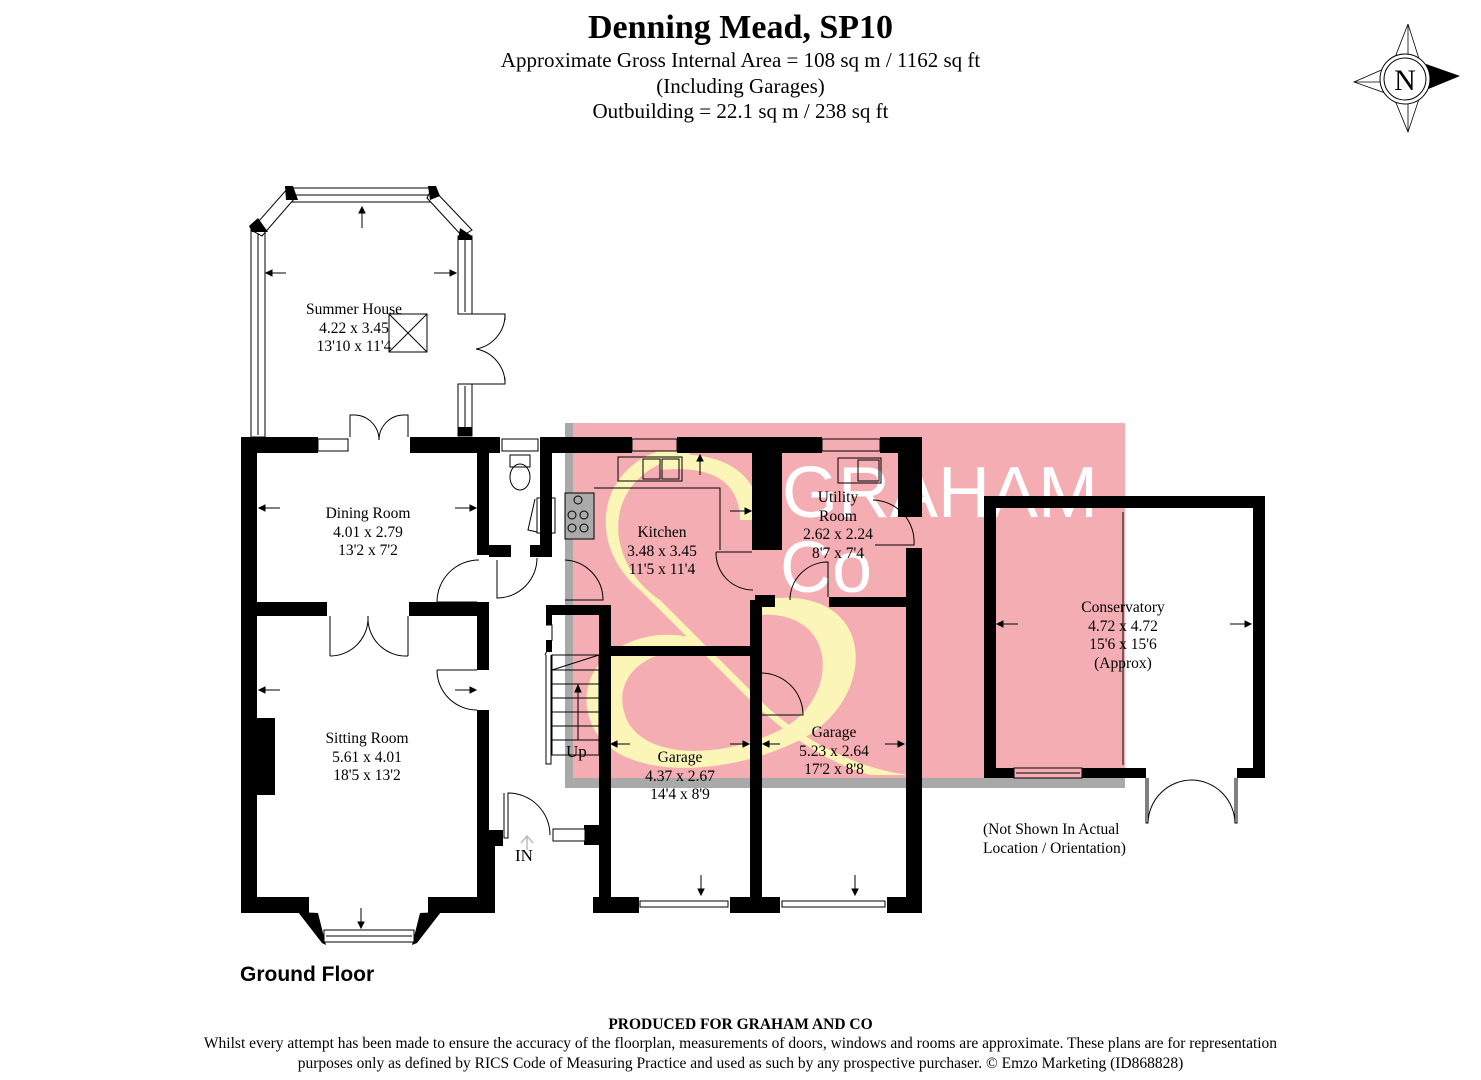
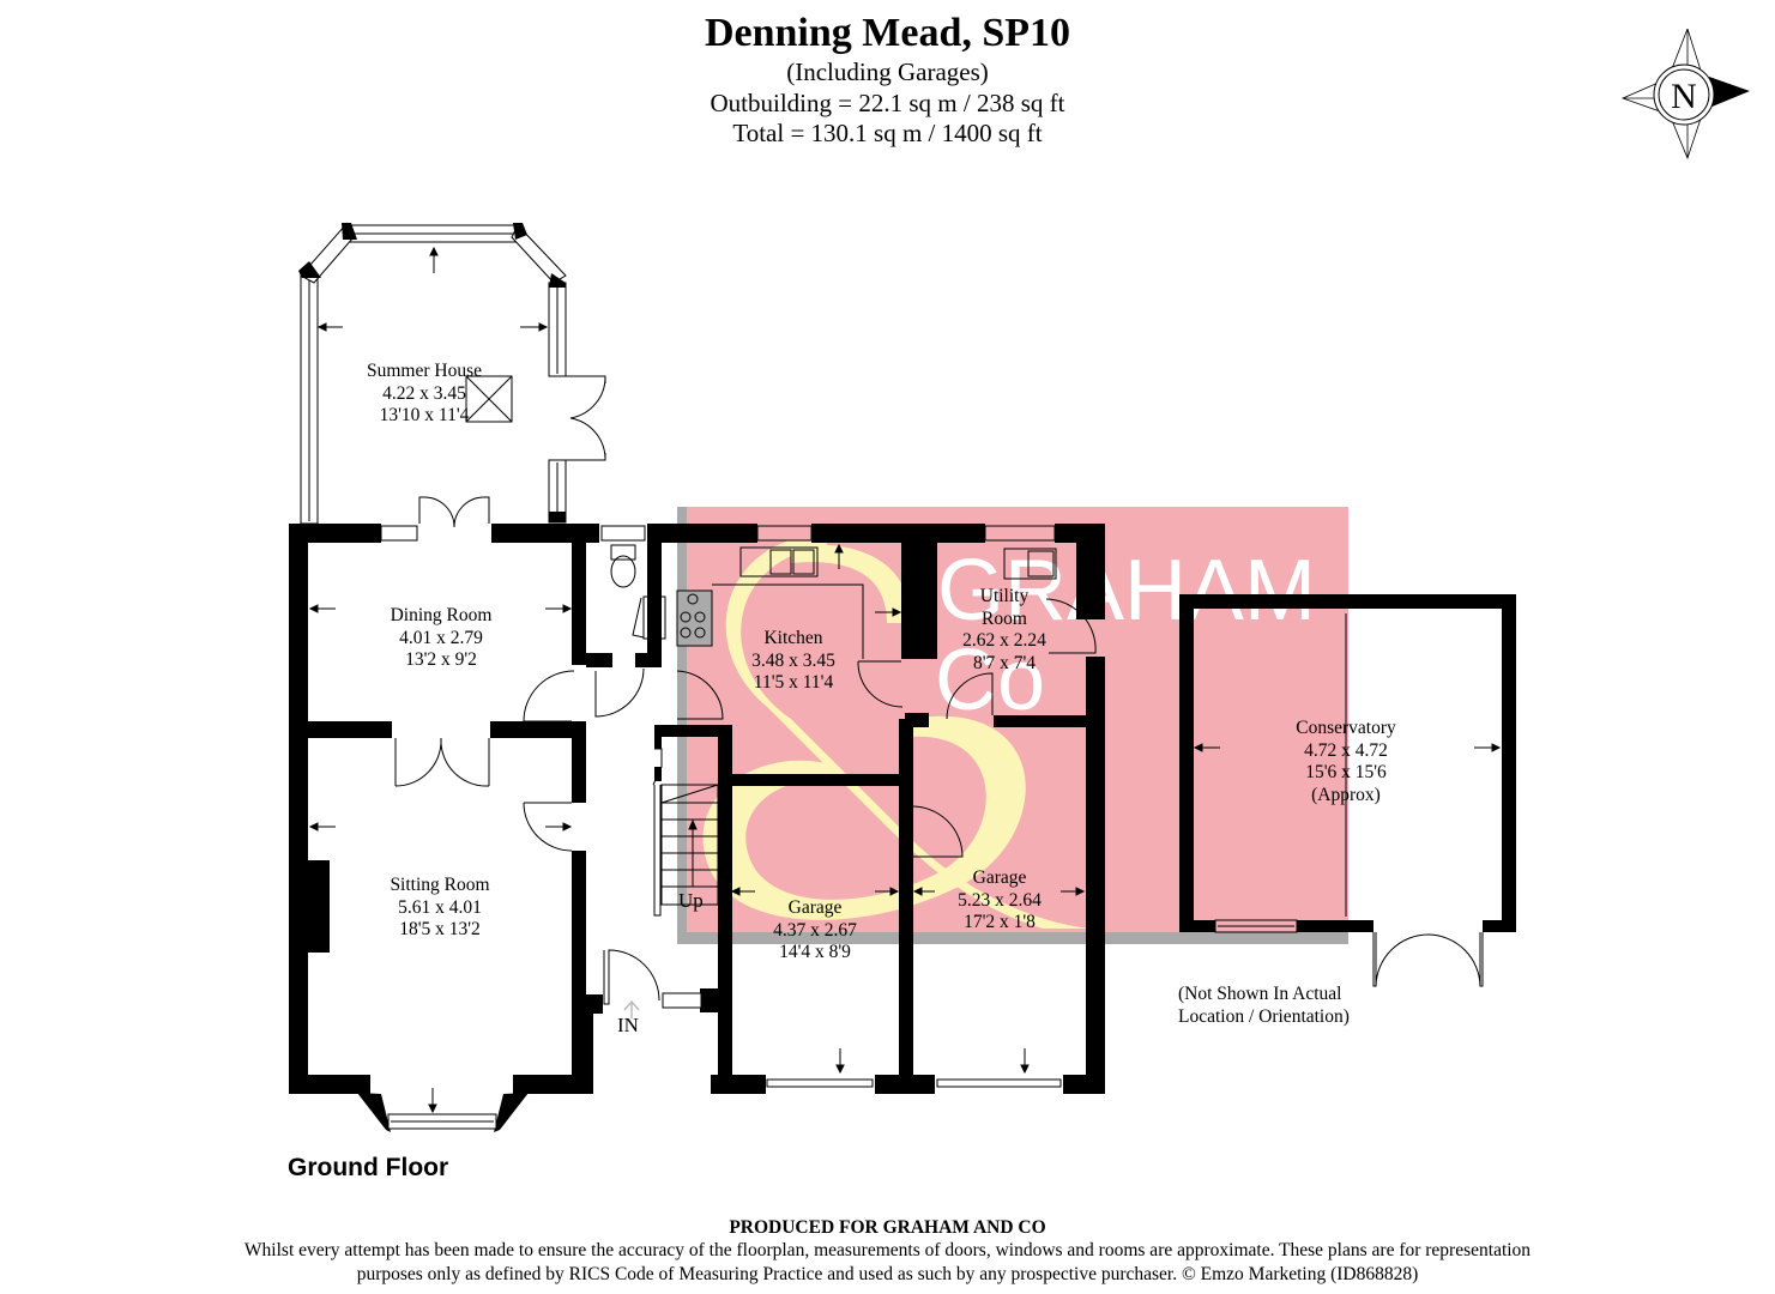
  GRHAM
  Co
  Denning Mead, SP10
- Approximate Gross Internal Area = 108 sq m / 1162 sq ft
  (Including Garages)
  Outbuilding = 22.1 sq m / 238 sq ft
+ Total = 130.1 sq m / 1400 sq ft
  N
  Summer House
  4.22 x 3.45
  13'10 x 11'4
  Dining Room
  4.01 x 2.79
- 13'2 x 7'2
+ 13'2 x 9'2
  Sitting Room
  5.61 x 4.01
  18'5 x 13'2
  Kitchen
  3.48 x 3.45
  11'5 x 11'4
  Utility
  Room
  2.62 x 2.24
  8'7 x 7'4
  Garage
  4.37 x 2.67
  14'4 x 8'9
  Garage
  5.23 x 2.64
- 17'2 x 8'8
+ 17'2 x 1'8
  Conservatory
  4.72 x 4.72
  15'6 x 15'6
  (Approx)
  Up
  IN
  (Not Shown In Actual
  Location / Orientation)
  Ground Floor
  PRODUCED FOR GRAHAM AND CO
  Whilst every attempt has been made to ensure the accuracy of the floorplan, measurements of doors, windows and rooms are approximate. These plans are for representation
  purposes only as defined by RICS Code of Measuring Practice and used as such by any prospective purchaser. © Emzo Marketing (ID868828)
